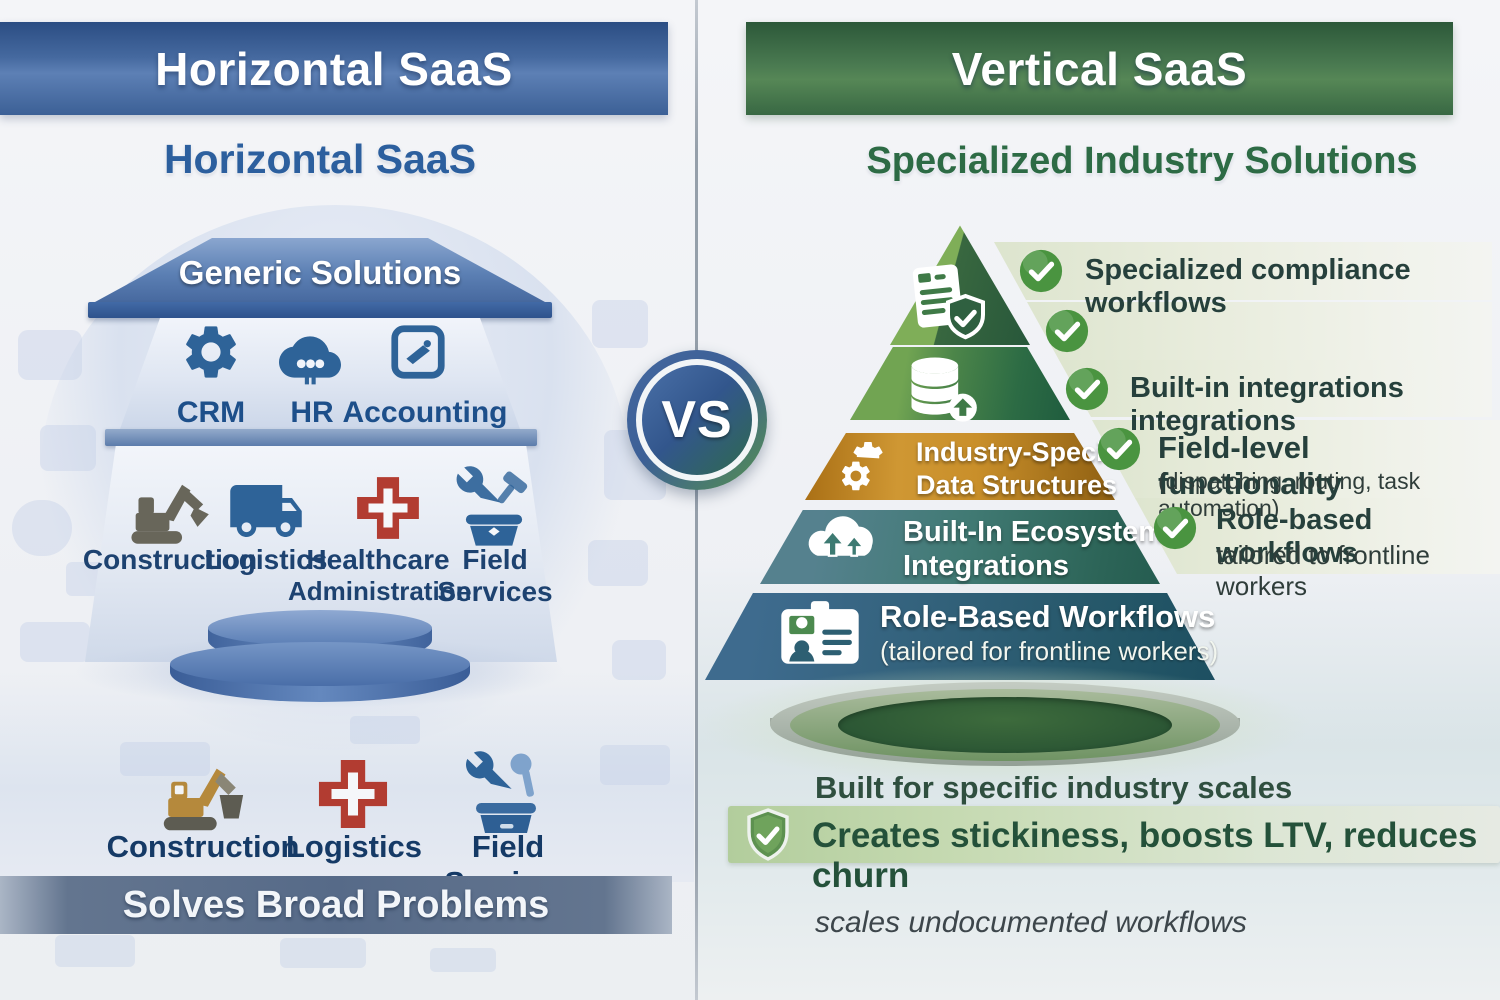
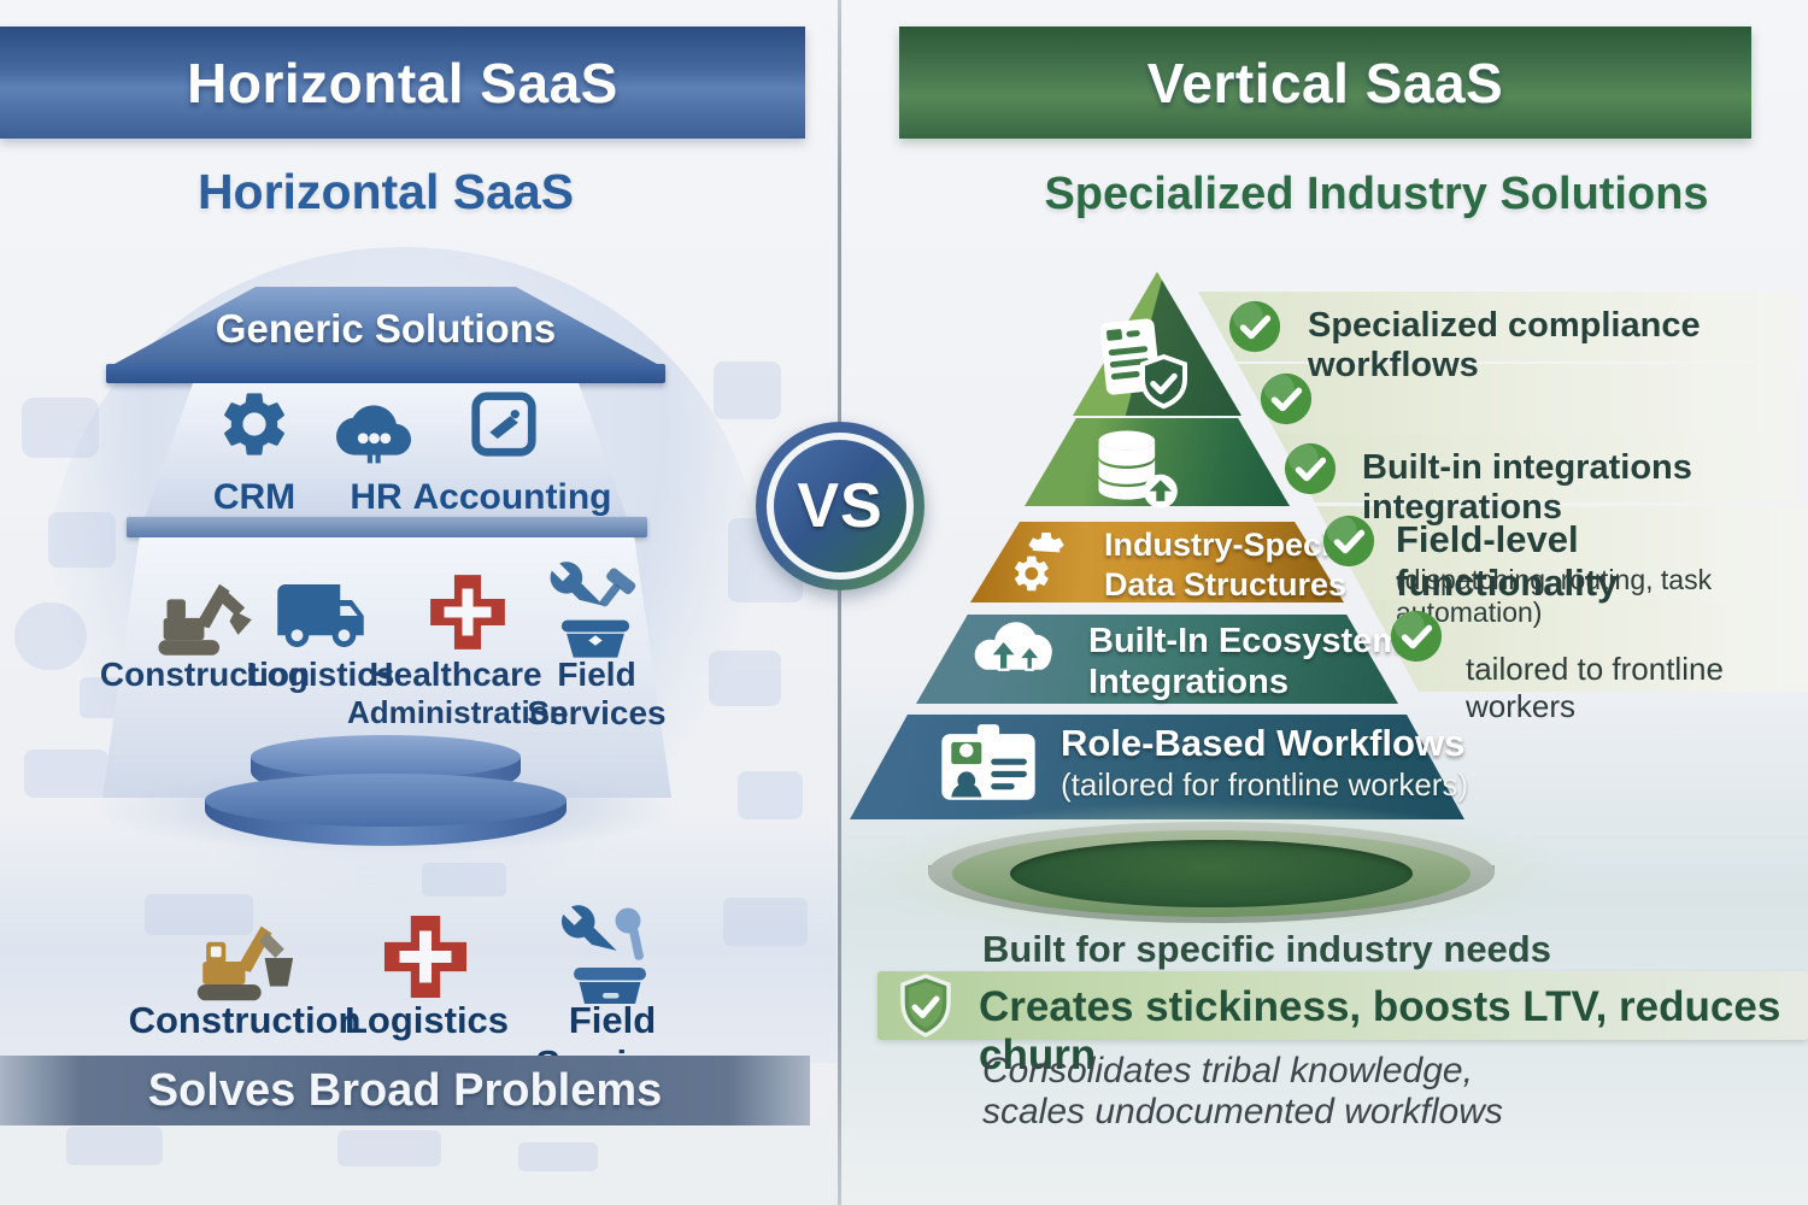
  Horizontal SaaS
  Horizontal SaaS
  Generic Solutions
  CRM
  HR
  Accounting
  Construction
  Logistics
  Healthcare
  Administration
  Field Services
  Construction
  Logistics
  Solves Broad Problems
  VS
  Vertical SaaS
  Specialized Industry Solutions
  Industry-Spec
  Data Structures
  Built-In Ecosystem
  Integrations
  Role-Based Workflows
  (tailored for frontline workers)
  Specialized compliance workflows
  Built-in integrations integrations
  Field-level functionality
  (dispatching, routing, task atomation)
- Role-based workflows
  tailored to frontline workers
- Built for specific industry scales
+ Built for specific industry needs
  Creates stickiness, boosts LTV, reduces churn
+ Consolidates tribal knowledge,
  scales undocumented workflows
